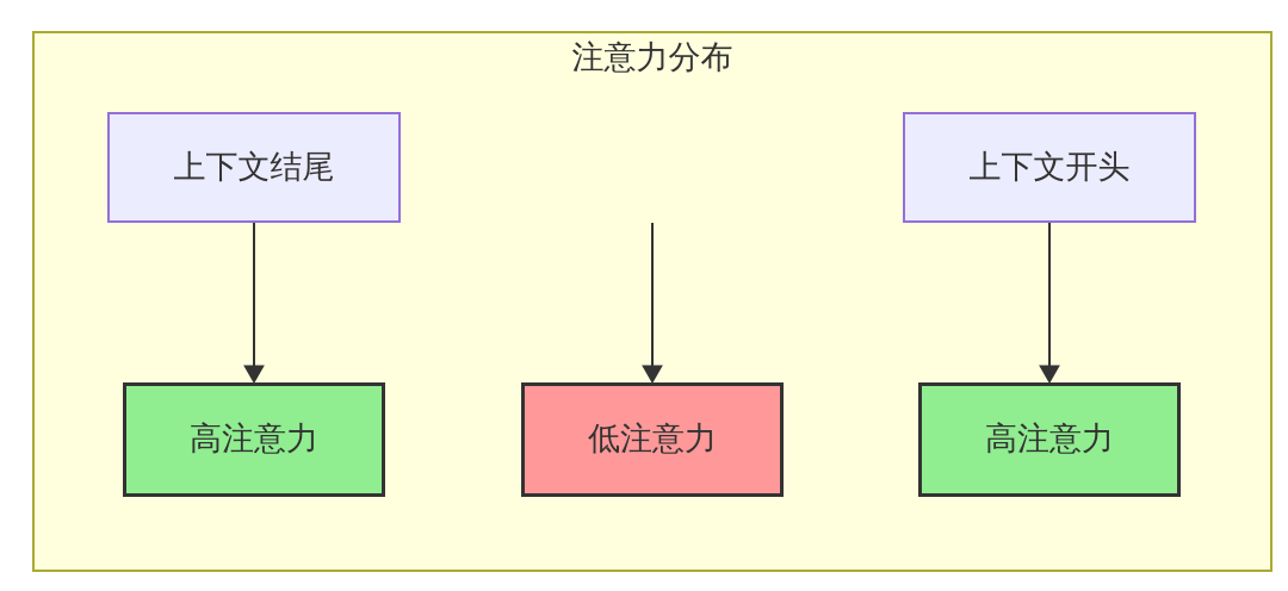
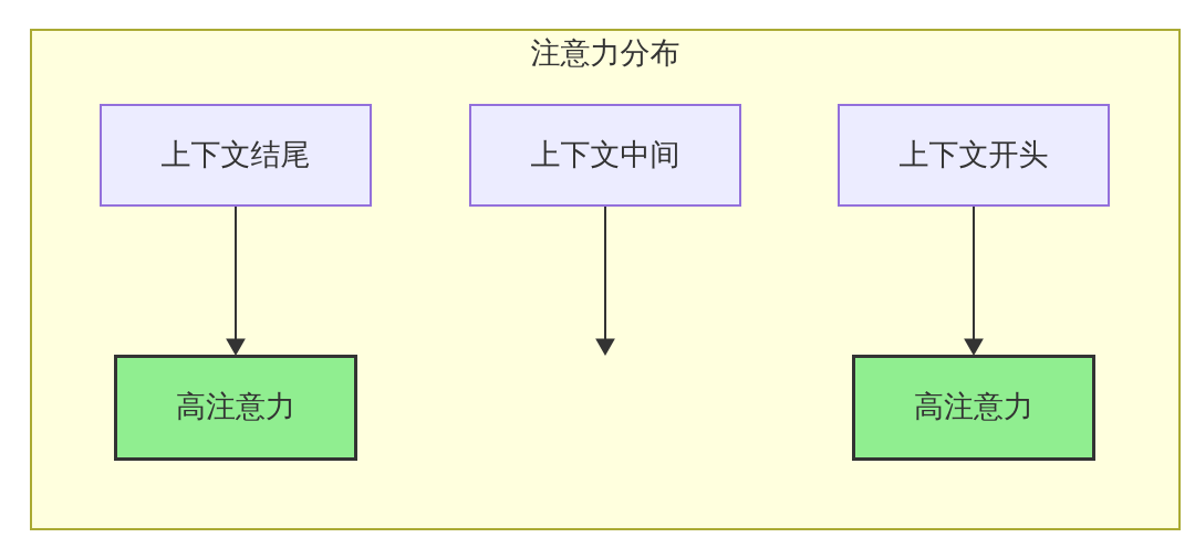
  注意力分布
  上下文结尾
+ 上下文中间
  上下文开头
  高注意力
- 低注意力
  高注意力
